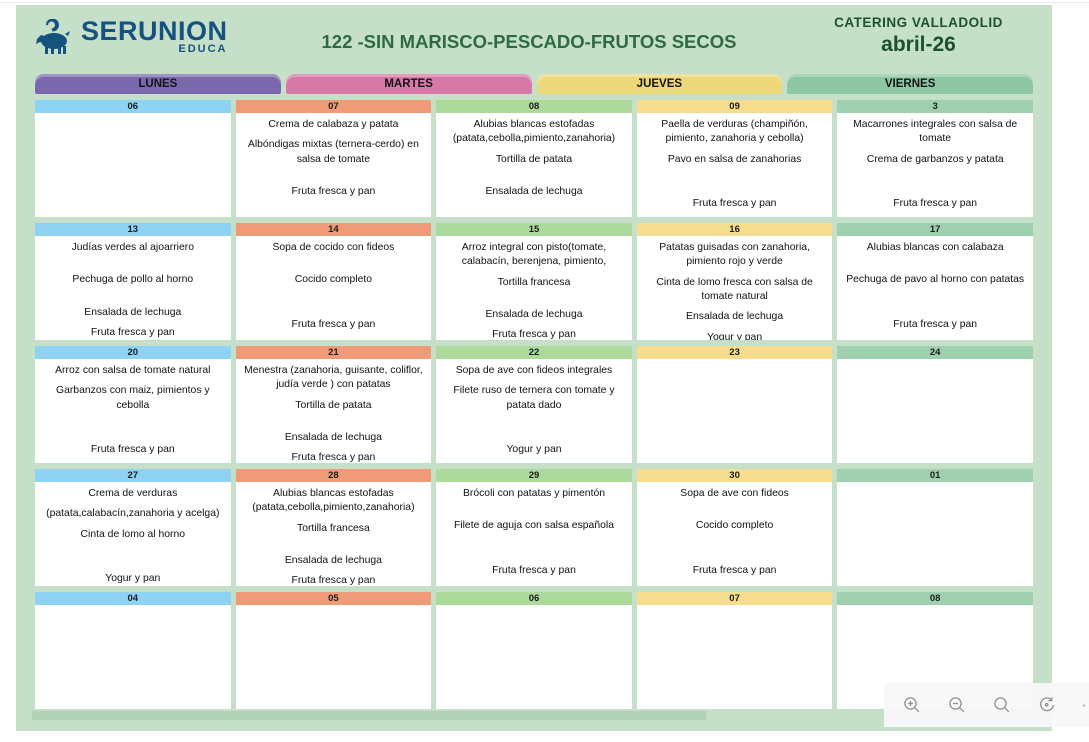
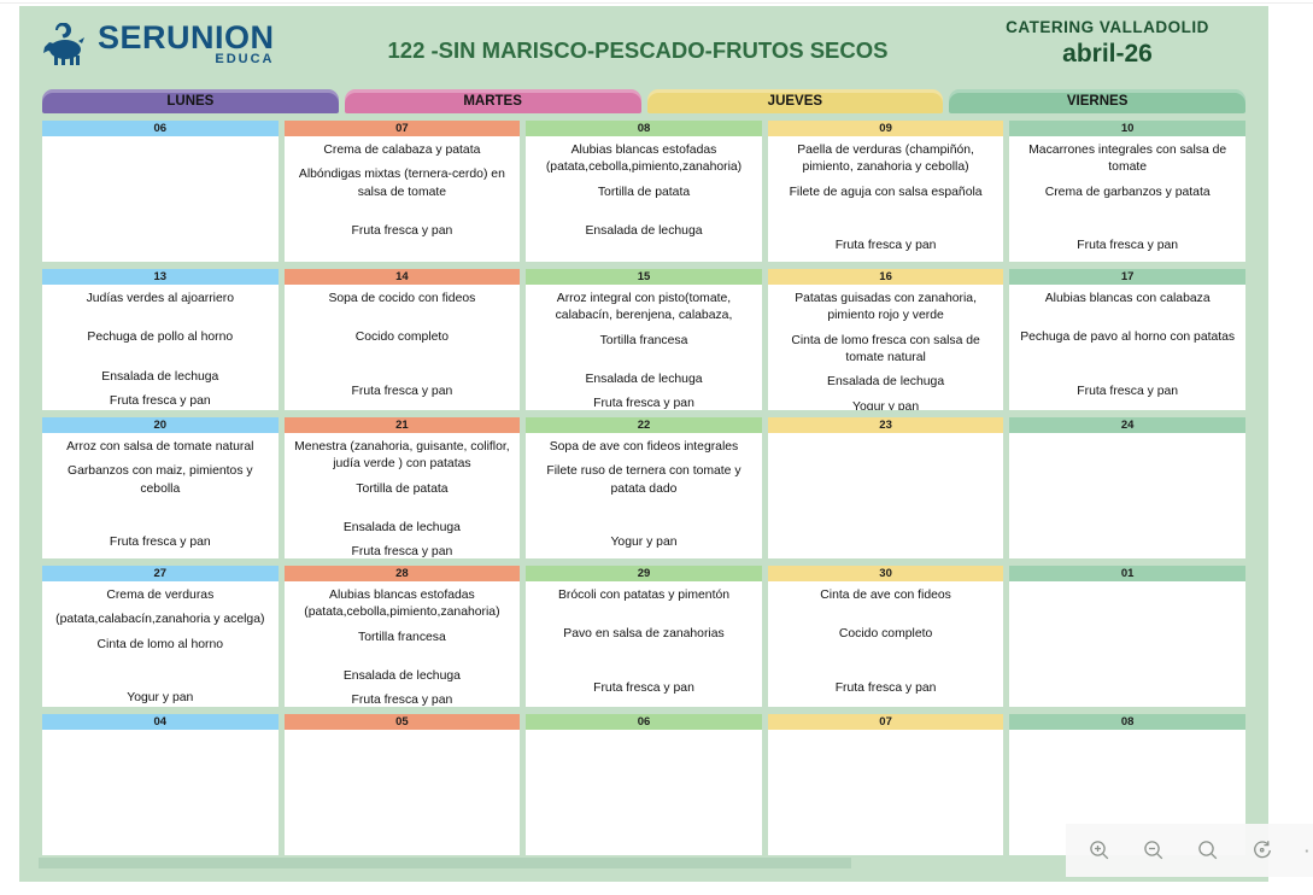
  SERUNION
  EDUCA
  122 -SIN MARISCO-PESCADO-FRUTOS SECOS
  CATERING VALLADOLID
  abril-26
  LUNES
  MARTES
  JUEVES
  VIERNES
  06
  07
  08
  09
- 3
+ 10
  Crema de calabaza y patata
  Albóndigas mixtas (ternera-cerdo) en salsa de tomate
  Fruta fresca y pan
  Alubias blancas estofadas (patata,cebolla,pimiento,zanahoria)
  Tortilla de patata
  Ensalada de lechuga
  Paella de verduras (champiñón, pimiento, zanahoria y cebolla)
- Pavo en salsa de zanahorias
+ Filete de aguja con salsa española
  Fruta fresca y pan
  Macarrones integrales con salsa de tomate
  Crema de garbanzos y patata
  Fruta fresca y pan
  13
  14
  15
  16
  17
  Judías verdes al ajoarriero
  Pechuga de pollo al horno
  Ensalada de lechuga
  Fruta fresca y pan
  Sopa de cocido con fideos
  Cocido completo
  Fruta fresca y pan
- Arroz integral con pisto(tomate, calabacín, berenjena, pimiento,
+ Arroz integral con pisto(tomate, calabacín, berenjena, calabaza,
  Tortilla francesa
  Ensalada de lechuga
  Fruta fresca y pan
  Patatas guisadas con zanahoria, pimiento rojo y verde
  Cinta de lomo fresca con salsa de tomate natural
  Ensalada de lechuga
  Yogur y pan
  Alubias blancas con calabaza
  Pechuga de pavo al horno con patatas
  Fruta fresca y pan
  20
  21
  22
  23
  24
  Arroz con salsa de tomate natural
  Garbanzos con maiz, pimientos y cebolla
  Fruta fresca y pan
  Menestra (zanahoria, guisante, coliflor, judía verde ) con patatas
  Tortilla de patata
  Ensalada de lechuga
  Fruta fresca y pan
  Sopa de ave con fideos integrales
  Filete ruso de ternera con tomate y patata dado
  Yogur y pan
  27
  28
  29
  30
  01
  Crema de verduras
  (patata,calabacín,zanahoria y acelga)
  Cinta de lomo al horno
  Yogur y pan
  Alubias blancas estofadas (patata,cebolla,pimiento,zanahoria)
  Tortilla francesa
  Ensalada de lechuga
  Fruta fresca y pan
  Brócoli con patatas y pimentón
- Filete de aguja con salsa española
+ Pavo en salsa de zanahorias
  Fruta fresca y pan
- Sopa de ave con fideos
+ Cinta de ave con fideos
  Cocido completo
  Fruta fresca y pan
  04
  05
  06
  07
  08
